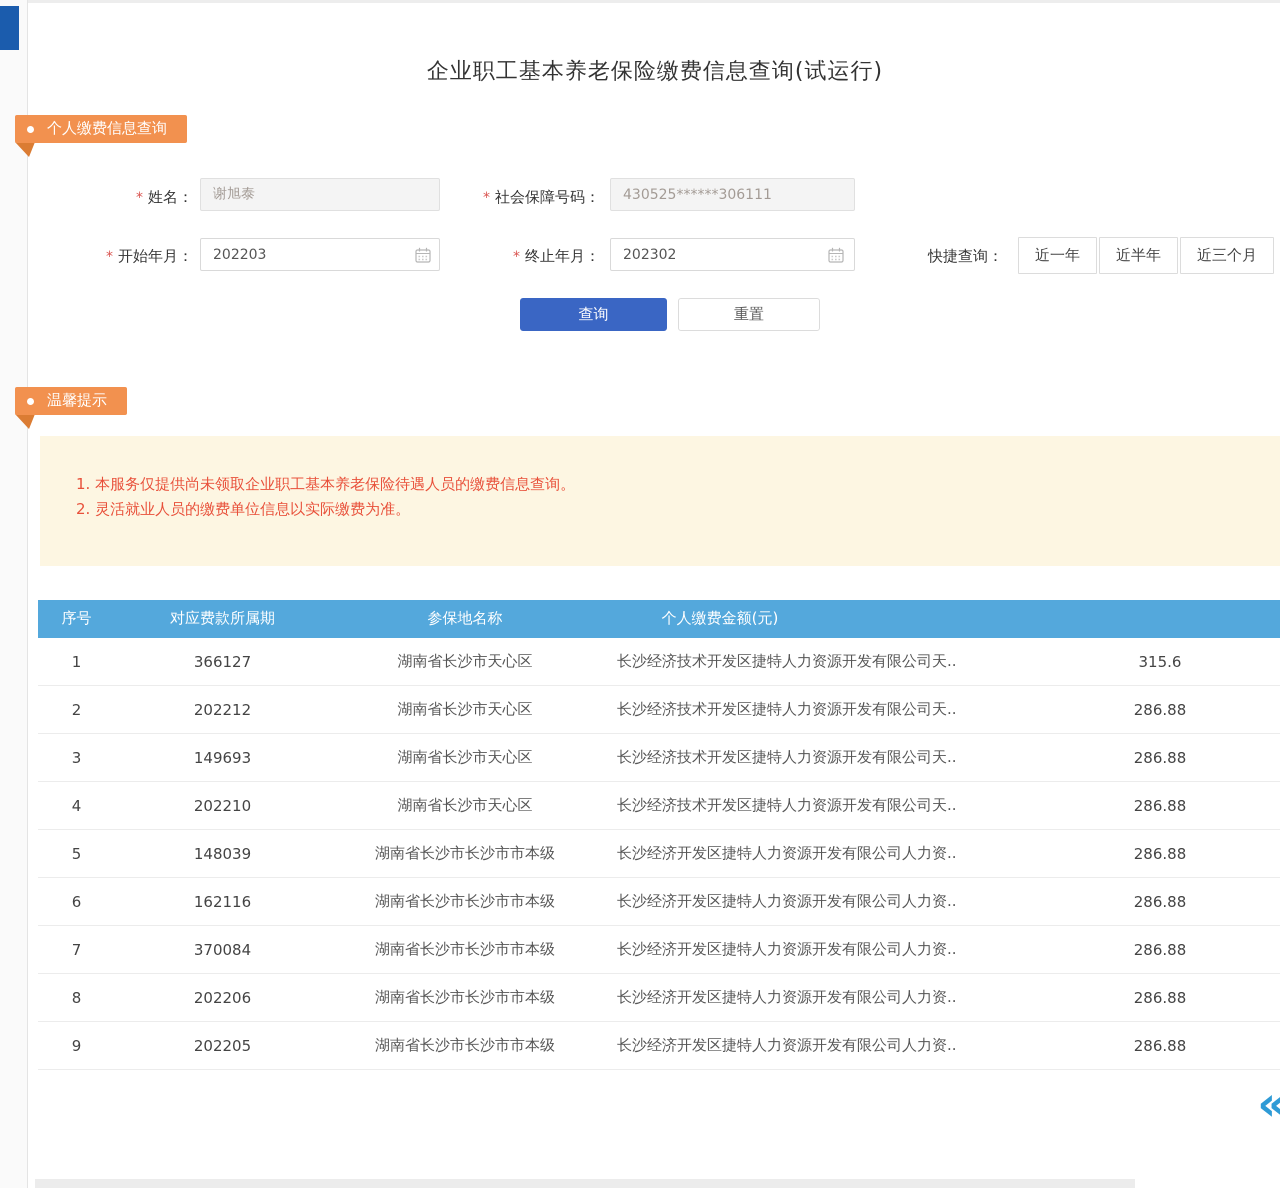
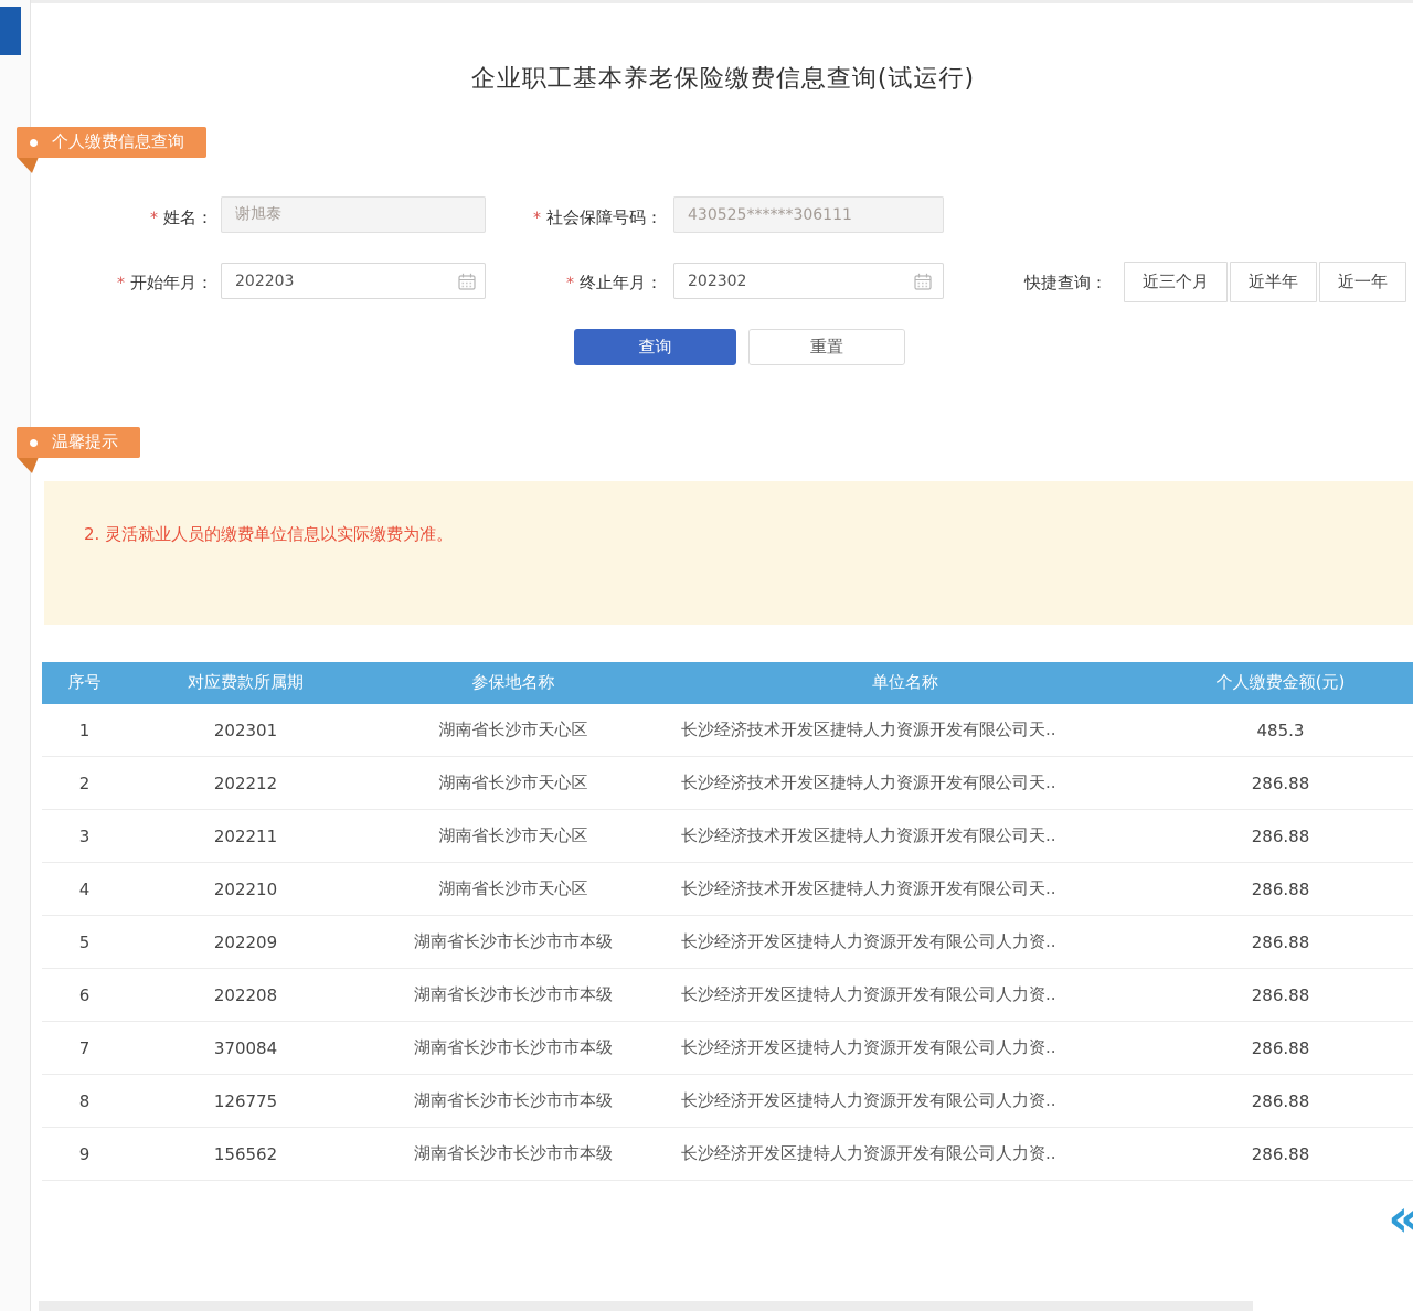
  企业职工基本养老保险缴费信息查询(试运行)
  个人缴费信息查询
  * 姓名：
  谢旭泰
  * 社会保障号码：
  430525******306111
  * 开始年月：
  202203
  * 终止年月：
  202302
  快捷查询：
- 近一年
+ 近三个月
  近半年
- 近三个月
+ 近一年
  查询
  重置
  温馨提示
- 1. 本服务仅提供尚未领取企业职工基本养老保险待遇人员的缴费信息查询。
  2. 灵活就业人员的缴费单位信息以实际缴费为准。
  序号
  对应费款所属期
  参保地名称
+ 单位名称
  个人缴费金额(元)
  1
- 366127
+ 202301
  湖南省长沙市天心区
  长沙经济技术开发区捷特人力资源开发有限公司天..
- 315.6
+ 485.3
  2
  202212
  湖南省长沙市天心区
  长沙经济技术开发区捷特人力资源开发有限公司天..
  286.88
  3
- 149693
+ 202211
  湖南省长沙市天心区
  长沙经济技术开发区捷特人力资源开发有限公司天..
  286.88
  4
  202210
  湖南省长沙市天心区
  长沙经济技术开发区捷特人力资源开发有限公司天..
  286.88
  5
- 148039
+ 202209
  湖南省长沙市长沙市市本级
  长沙经济开发区捷特人力资源开发有限公司人力资..
  286.88
  6
- 162116
+ 202208
  湖南省长沙市长沙市市本级
  长沙经济开发区捷特人力资源开发有限公司人力资..
  286.88
  7
  370084
  湖南省长沙市长沙市市本级
  长沙经济开发区捷特人力资源开发有限公司人力资..
  286.88
  8
- 202206
+ 126775
  湖南省长沙市长沙市市本级
  长沙经济开发区捷特人力资源开发有限公司人力资..
  286.88
  9
- 202205
+ 156562
  湖南省长沙市长沙市市本级
  长沙经济开发区捷特人力资源开发有限公司人力资..
  286.88
  «
